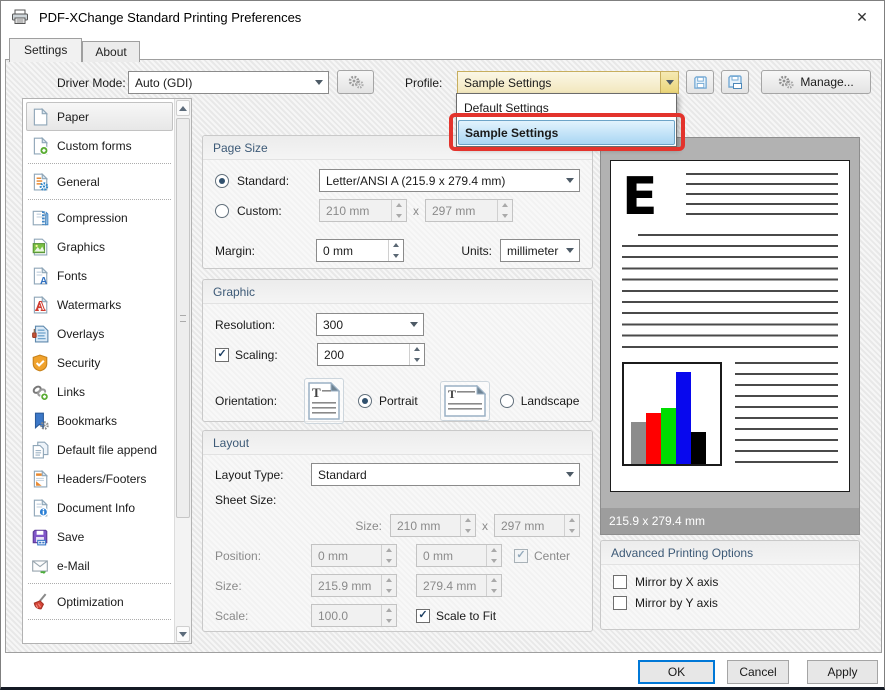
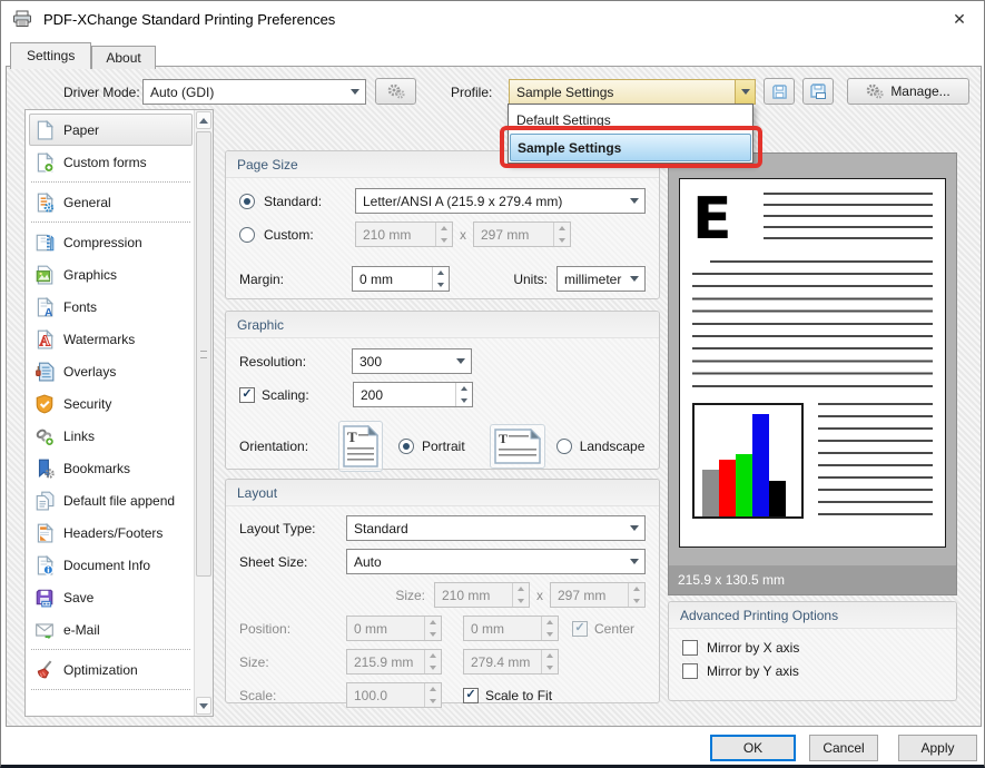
  PDF-XChange Standard Printing Preferences
  ✕
  Settings
  About
  Driver Mode:
  Auto (GDI)
  Profile:
  Sample Settings
  Manage...
  Paper
  Custom forms
  General
  Compression
  Graphics
  A
  Fonts
  A
  Watermarks
  Overlays
  Security
  Links
  Bookmarks
  Default file append
  Headers/Footers
  Document Info
  Save
  e-Mail
  Optimization
  Page Size
  Standard:
  Letter/ANSI A (215.9 x 279.4 mm)
  Custom:
  210 mm
  x
  297 mm
  Margin:
  0 mm
  Units:
  millimeter
  Graphic
  Resolution:
  300
  ✓
  Scaling:
  200
  Orientation:
  T
  Portrait
  T
  Landscape
  Layout
  Layout Type:
  Standard
  Sheet Size:
+ Auto
  Size:
  210 mm
  x
  297 mm
  Position:
  0 mm
  0 mm
  ✓
  Center
  Size:
  215.9 mm
  279.4 mm
  Scale:
  100.0
  ✓
  Scale to Fit
  E
- 215.9 x 279.4 mm
+ 215.9 x 130.5 mm
  Advanced Printing Options
  Mirror by X axis
  Mirror by Y axis
  Default Settings
  Sample Settings
  OK
  Cancel
  Apply
